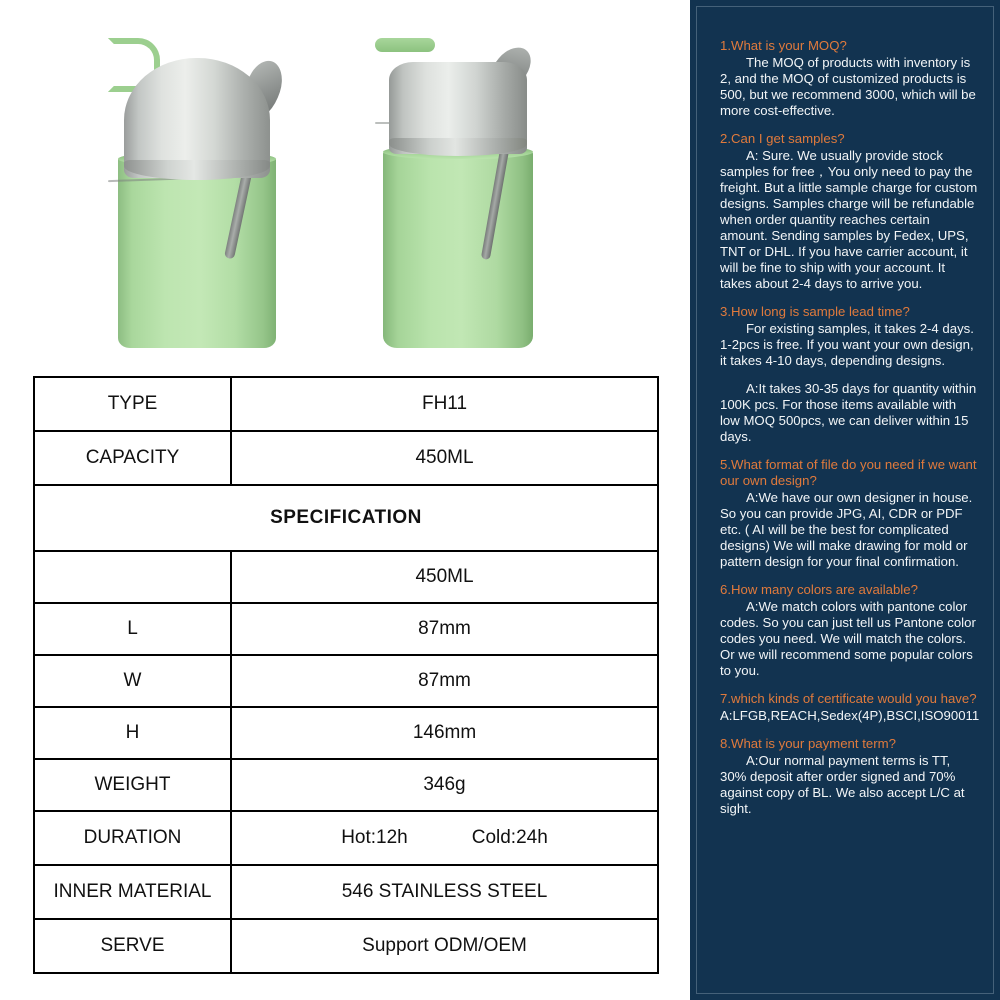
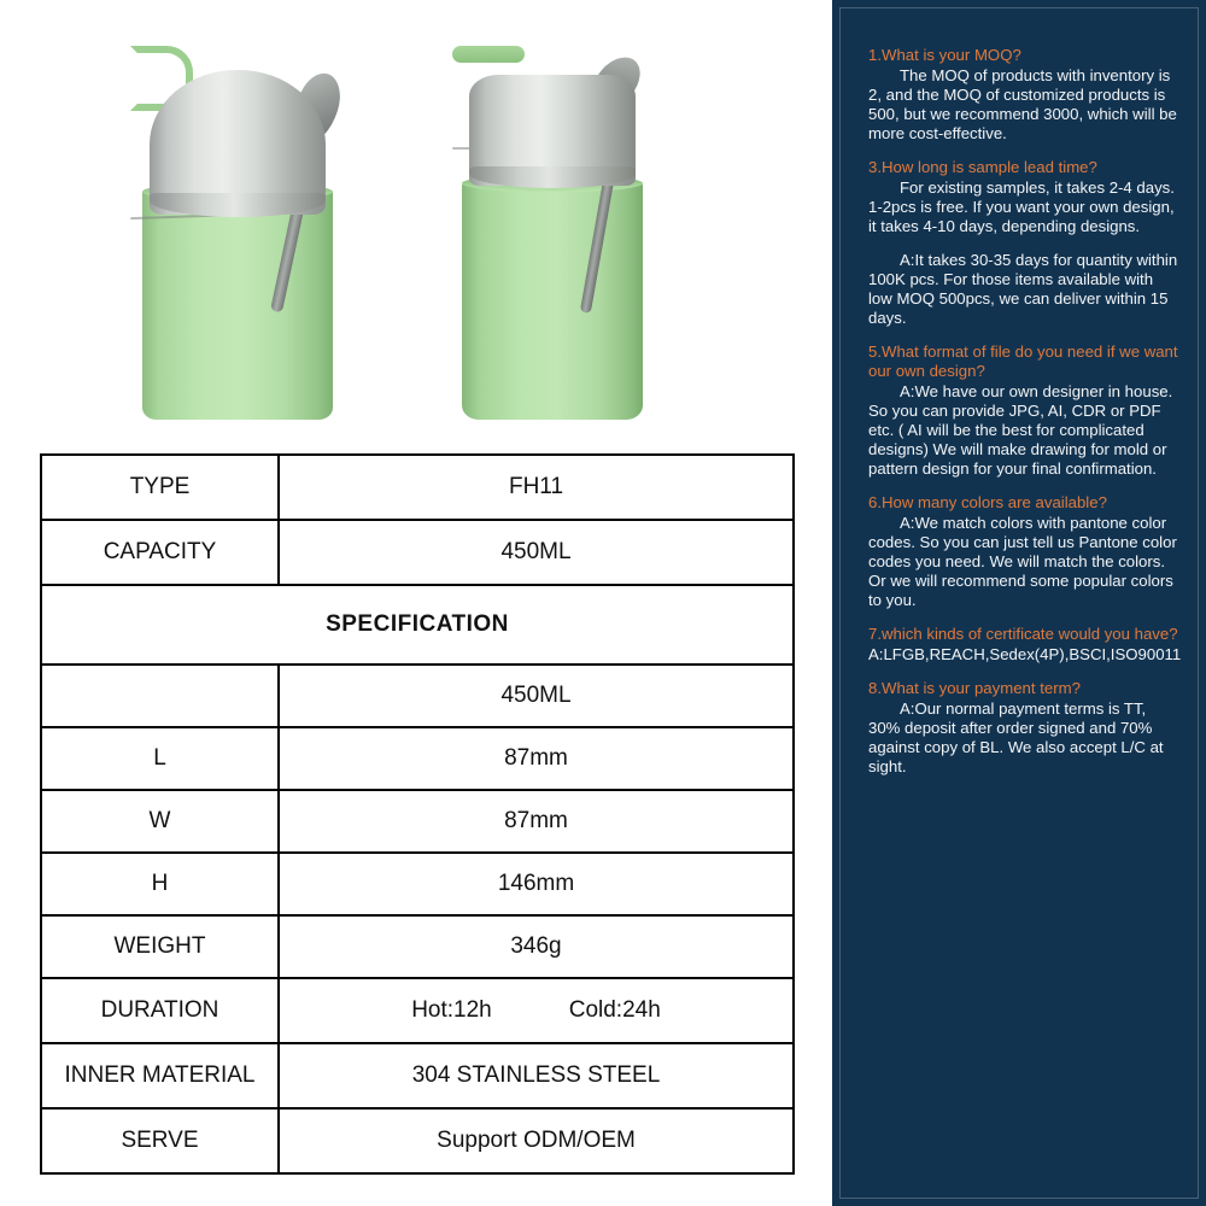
  TYPE	FH11
  CAPACITY	450ML
  SPECIFICATION
  	450ML
  L	87mm
  W	87mm
  H	146mm
  WEIGHT	346g
  DURATION	Hot:12h Cold:24h
- INNER MATERIAL	546 STAINLESS STEEL
+ INNER MATERIAL	304 STAINLESS STEEL
  SERVE	Support ODM/OEM
  1.What is your MOQ?
  The MOQ of products with inventory is 2, and the MOQ of customized products is 500, but we recommend 3000, which will be more cost-effective.
- 2.Can I get samples?
- A: Sure. We usually provide stock samples for free，You only need to pay the freight. But a little sample charge for custom designs. Samples charge will be refundable when order quantity reaches certain amount. Sending samples by Fedex, UPS, TNT or DHL. If you have carrier account, it will be fine to ship with your account. It takes about 2-4 days to arrive you.
  3.How long is sample lead time?
  For existing samples, it takes 2-4 days. 1-2pcs is free. If you want your own design, it takes 4-10 days, depending designs.
  A:It takes 30-35 days for quantity within 100K pcs. For those items available with low MOQ 500pcs, we can deliver within 15 days.
  5.What format of file do you need if we want our own design?
  A:We have our own designer in house. So you can provide JPG, AI, CDR or PDF etc. ( AI will be the best for complicated designs) We will make drawing for mold or pattern design for your final confirmation.
  6.How many colors are available?
  A:We match colors with pantone color codes. So you can just tell us Pantone color codes you need. We will match the colors. Or we will recommend some popular colors to you.
  7.which kinds of certificate would you have?
  A:LFGB,REACH,Sedex(4P),BSCI,ISO90011
  8.What is your payment term?
  A:Our normal payment terms is TT, 30% deposit after order signed and 70% against copy of BL. We also accept L/C at sight.
